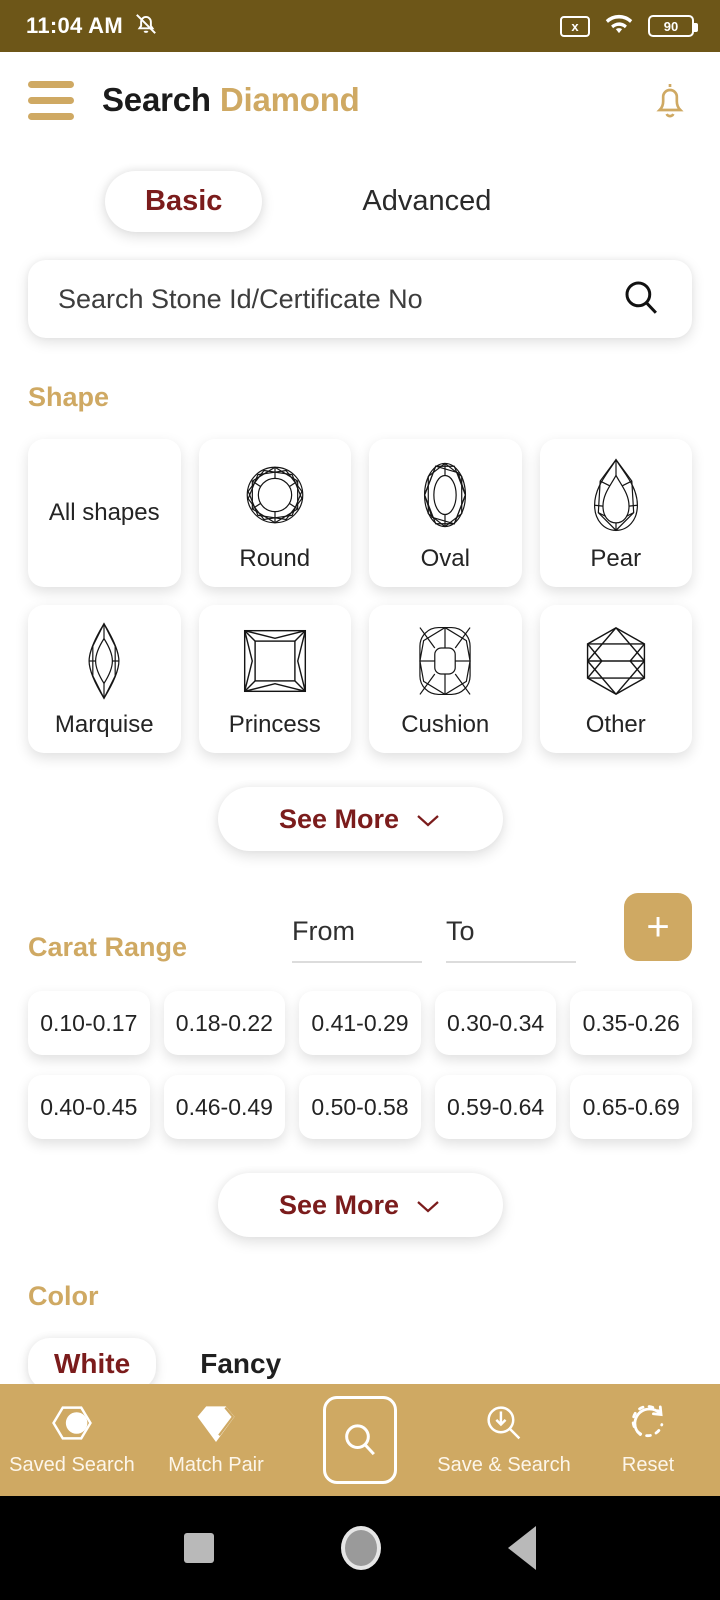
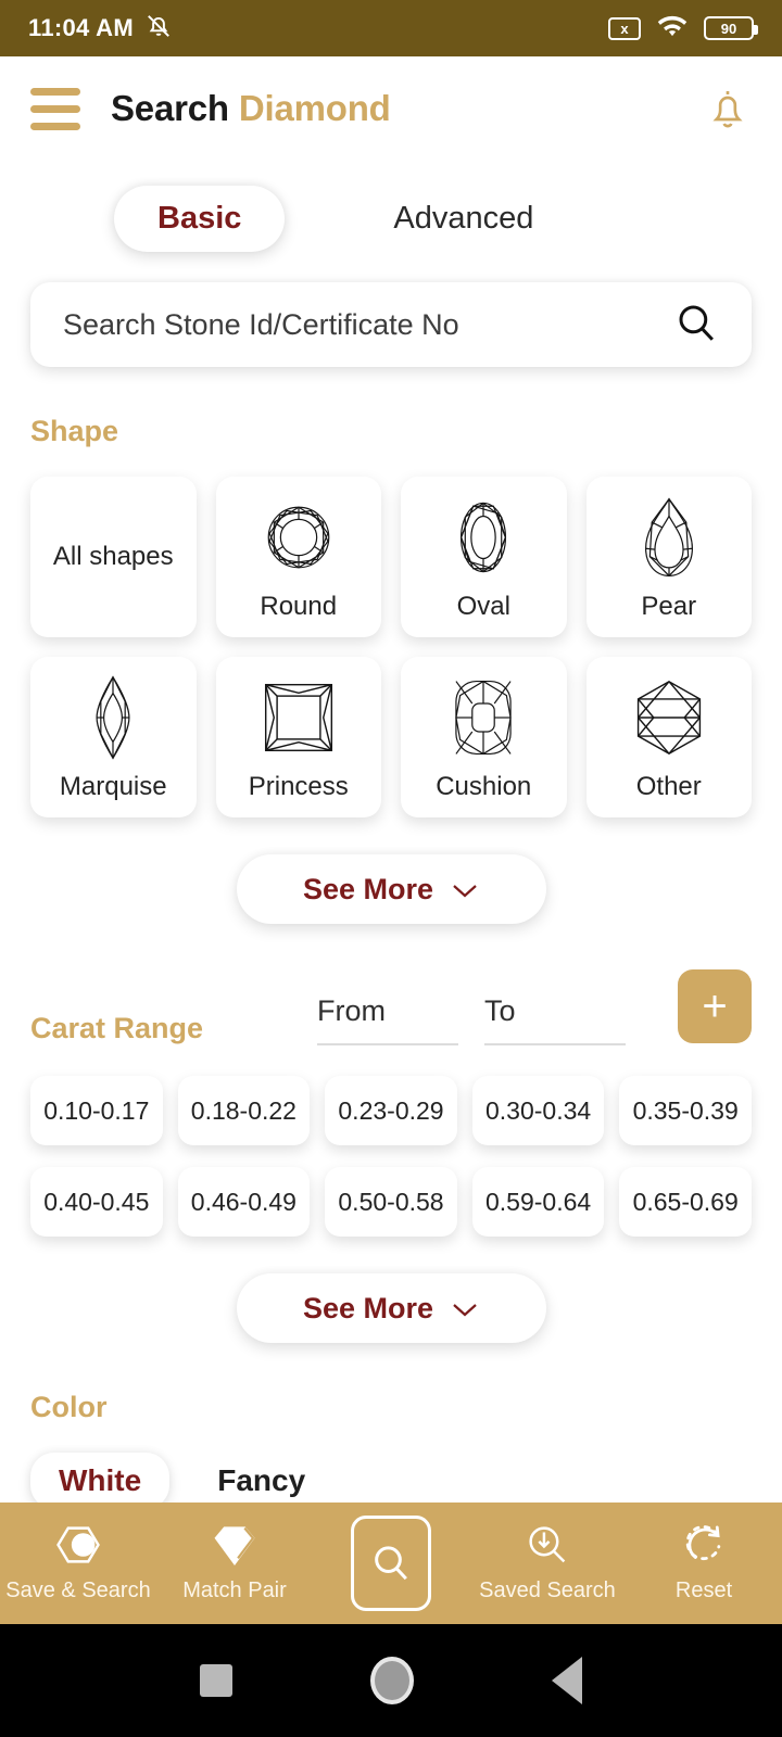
  11:04 AM
  x
  90
  Search Diamond
  Basic
  Advanced
  Search Stone Id/Certificate No
  Shape
  All shapes
  Round
  Oval
  Pear
  Marquise
  Princess
  Cushion
  Other
  See More
  Carat Range
  From
  To
  +
  0.10-0.17
  0.18-0.22
- 0.41-0.29
+ 0.23-0.29
  0.30-0.34
- 0.35-0.26
+ 0.35-0.39
  0.40-0.45
  0.46-0.49
  0.50-0.58
  0.59-0.64
  0.65-0.69
  See More
  Color
  White
  Fancy
- Saved Search
+ Save & Search
  Match Pair
- Save & Search
+ Saved Search
  Reset
